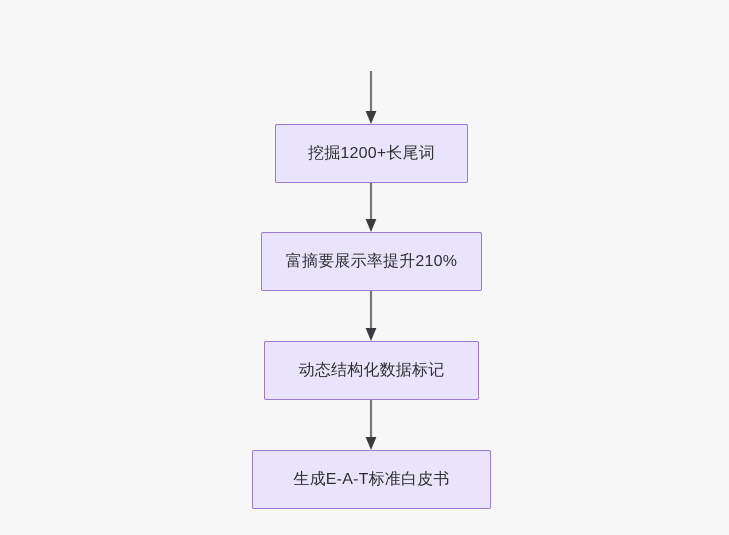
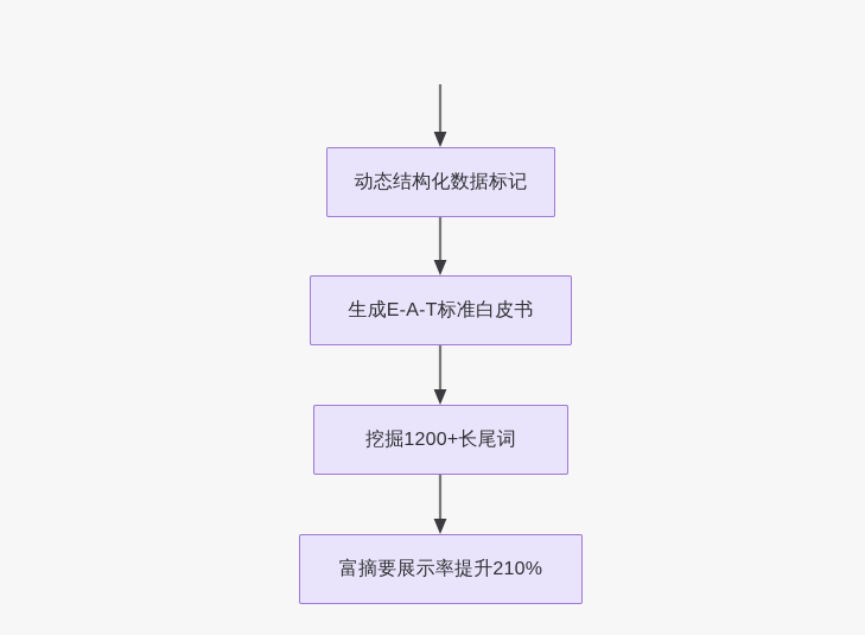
- 挖掘1200+长尾词
+ 动态结构化数据标记
- 富摘要展示率提升210%
+ 生成E-A-T标准白皮书
- 动态结构化数据标记
+ 挖掘1200+长尾词
- 生成E-A-T标准白皮书
+ 富摘要展示率提升210%
